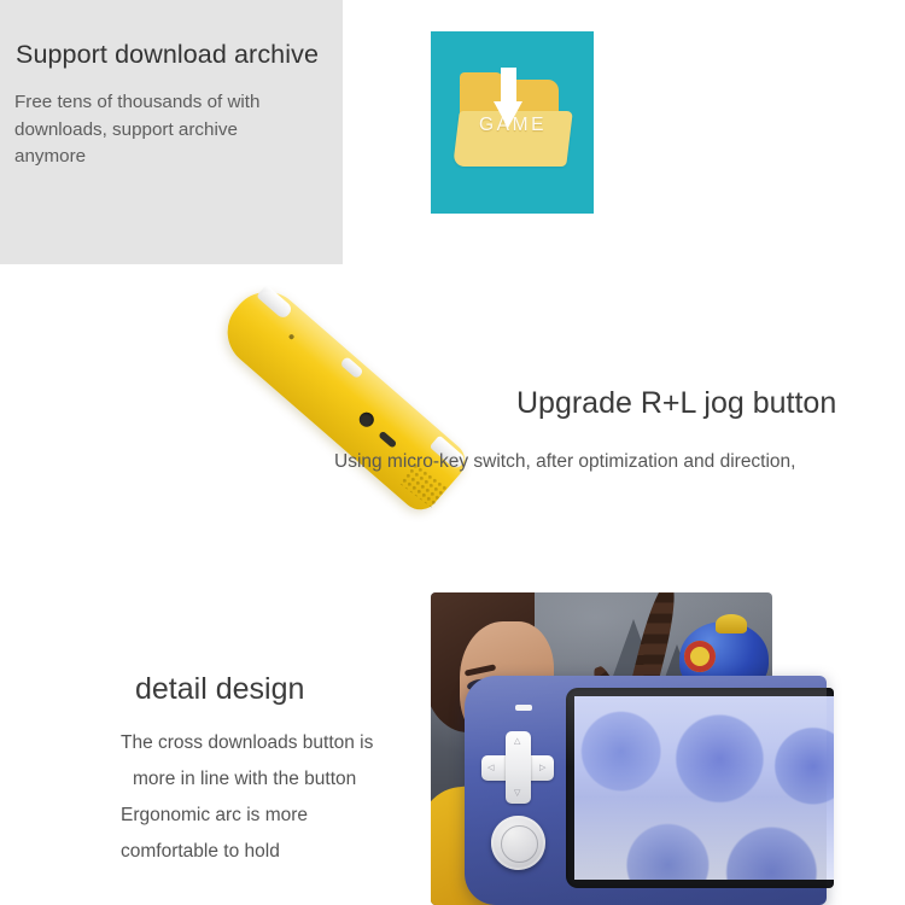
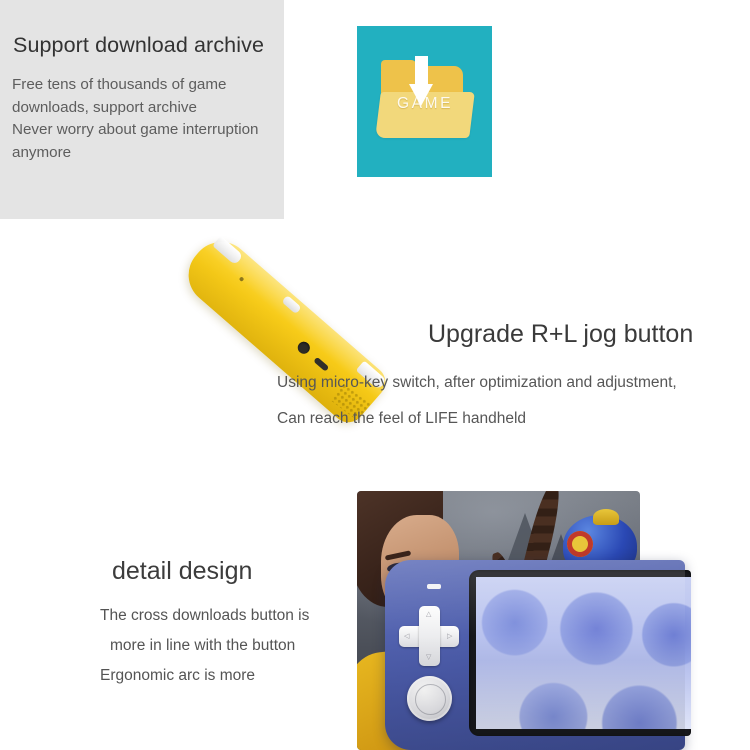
  Support download archive
- Free tens of thousands of with
+ Free tens of thousands of game
  downloads, support archive
+ Never worry about game interruption
  anymore
  GAME
  Upgrade R+L jog button
- Using micro-key switch, after optimization and direction,
+ Using micro-key switch, after optimization and adjustment,
+ Can reach the feel of LIFE handheld
  detail design
  The cross downloads button is
  more in line with the button
  Ergonomic arc is more
- comfortable to hold
